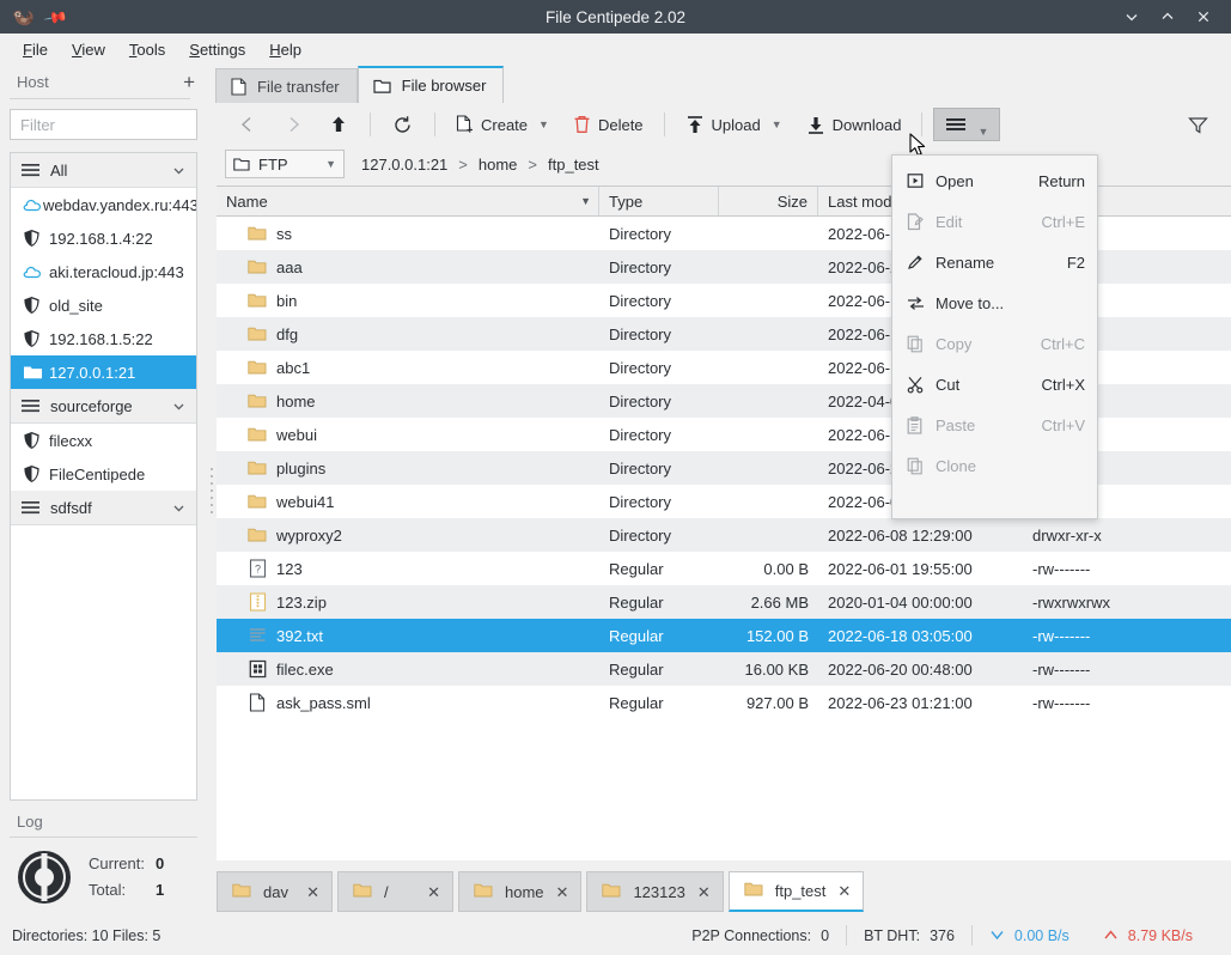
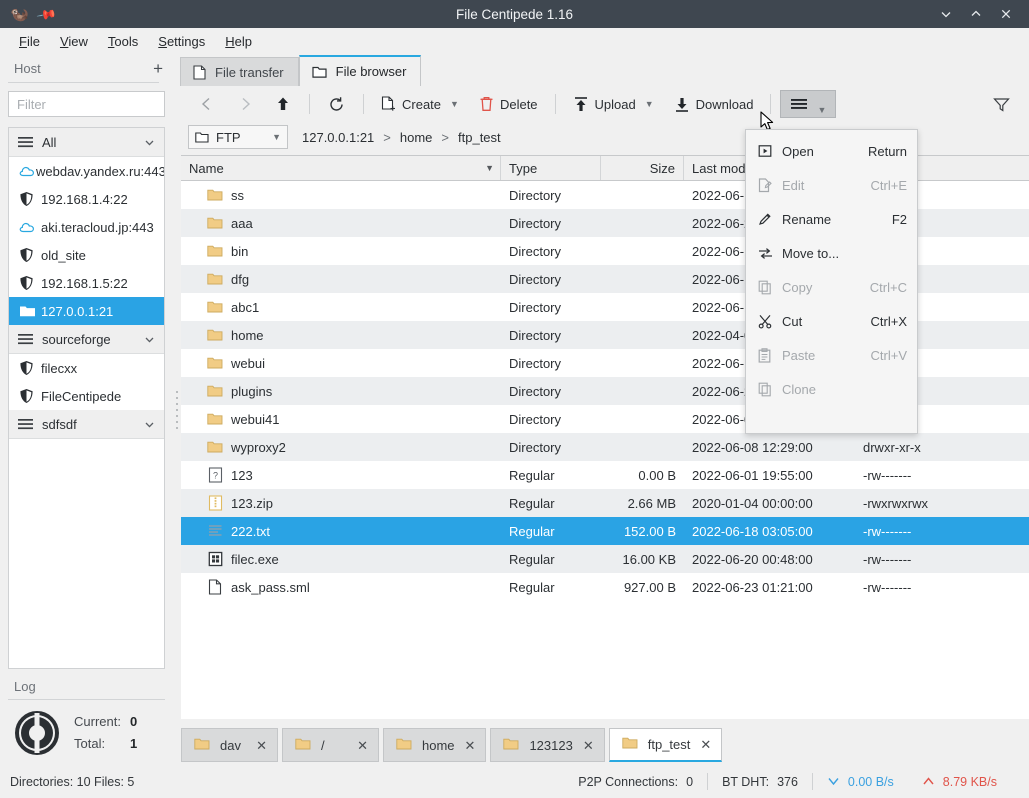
  🦦
- File Centipede 2.02
+ File Centipede 1.16
  File
  View
  Tools
  Settings
  Help
  Host
  +
  Filter
  All
  webdav.yandex.ru:443
  192.168.1.4:22
  aki.teracloud.jp:443
  old_site
  192.168.1.5:22
  127.0.0.1:21
  sourceforge
  filecxx
  FileCentipede
  sdfsdf
  Log
  Current:
  0
  Total:
  1
  File transfer
  File browser
  Create
  ▼
  Delete
  Upload
  ▼
  Download
  ▼
  FTP
  ▼
  127.0.0.1:21
  >
  home
  >
  ftp_test
  Name
  ▼
  Type
  Size
  ss
  Directory
  2022-06-
  aaa
  Directory
  2022-06-
  bin
  Directory
  2022-06-
  dfg
  Directory
  2022-06-
  abc1
  Directory
  2022-06-
  home
  Directory
  2022-04-
  webui
  Directory
  2022-06-
  plugins
  Directory
  2022-06-
  webui41
  Directory
  2022-06-
  wyproxy2
  Directory
  2022-06-08 12:29:00
  drwxr-xr-x
  ?
  123
  Regular
  0.00 B
  2022-06-01 19:55:00
  -rw-------
  123.zip
  Regular
  2.66 MB
  2020-01-04 00:00:00
  -rwxrwxrwx
- 392.txt
+ 222.txt
  Regular
  152.00 B
  2022-06-18 03:05:00
  -rw-------
  filec.exe
  Regular
  16.00 KB
  2022-06-20 00:48:00
  -rw-------
  ask_pass.sml
  Regular
  927.00 B
  2022-06-23 01:21:00
  -rw-------
  dav
  ✕
  /
  ✕
  home
  ✕
  123123
  ✕
  ftp_test
  ✕
  Open
  Return
  Edit
  Ctrl+E
  Rename
  F2
  Move to...
  Copy
  Ctrl+C
  Cut
  Ctrl+X
  Paste
  Ctrl+V
  Clone
  Directories: 10 Files: 5
  P2P Connections:
  0
  BT DHT:
  376
  0.00 B/s
  8.79 KB/s
